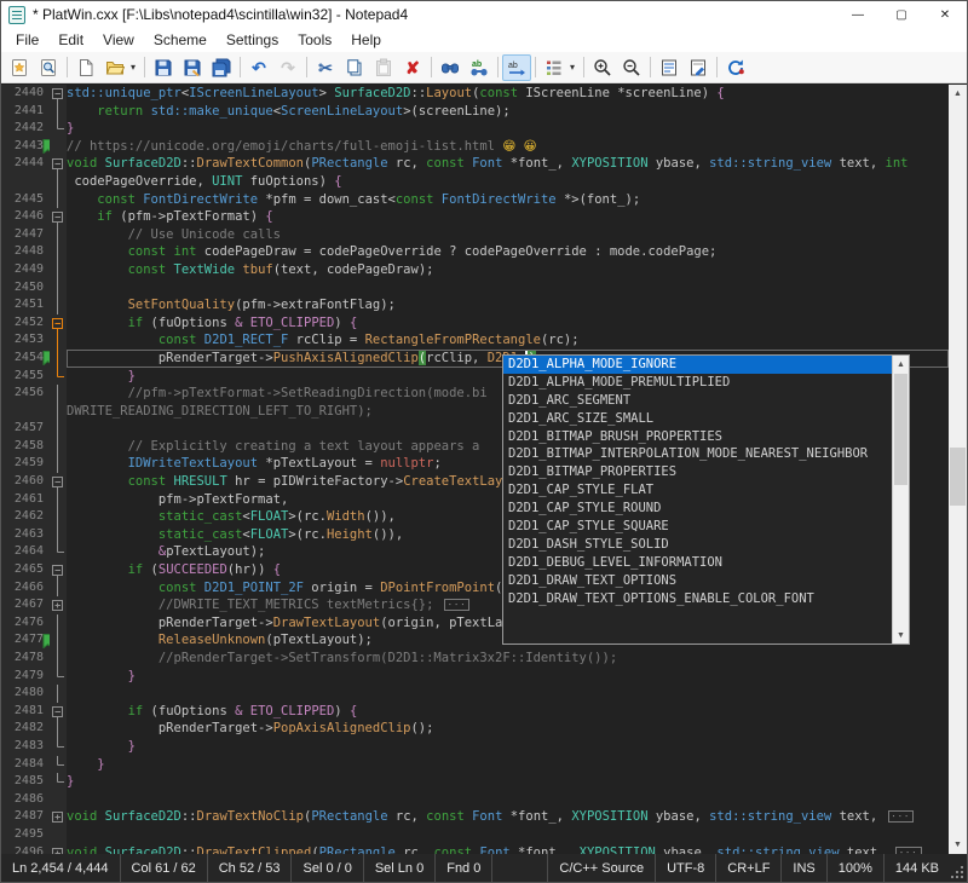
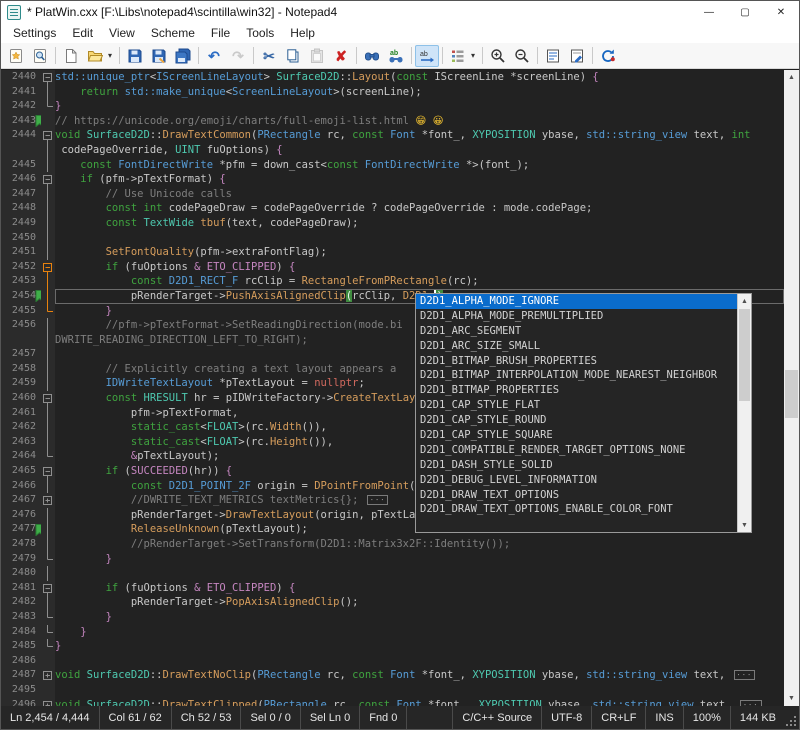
  * PlatWin.cxx [F:\Libs\notepad4\scintilla\win32] - Notepad4
  —
  ▢
  ✕
- File
+ Settings
  Edit
  View
  Scheme
- Settings
+ File
  Tools
  Help
  ▾
  ↶
  ↷
  ✂
  ✘
  ▾
  2440
  std::unique_ptr<IScreenLineLayout> SurfaceD2D::Layout(const IScreenLine *screenLine) {
  2441
  return std::make_unique<ScreenLineLayout>(screenLine);
  2442
  }
  2443
  // https://unicode.org/emoji/charts/full-emoji-list.html 😁 😀
  2444
  void SurfaceD2D::DrawTextCommon(PRectangle rc, const Font *font_, XYPOSITION ybase, std::string_view text, int
  codePageOverride, UINT fuOptions) {
  2445
  const FontDirectWrite *pfm = down_cast<const FontDirectWrite *>(font_);
  2446
  if (pfm->pTextFormat) {
  2447
  // Use Unicode calls
  2448
  const int codePageDraw = codePageOverride ? codePageOverride : mode.codePage;
  2449
  const TextWide tbuf(text, codePageDraw);
  2450
  2451
  SetFontQuality(pfm->extraFontFlag);
  2452
  if (fuOptions & ETO_CLIPPED) {
  2453
  const D2D1_RECT_F rcClip = RectangleFromPRectangle(rc);
  2454
  pRenderTarget->PushAxisAlignedClip(rcClip, D2
  2455
  }
  2456
  //pfm->pTextFormat->SetReadingDirection(mode.bi
  DWRITE_READING_DIRECTION_LEFT_TO_RIGHT);
  2457
  2458
  // Explicitly creating a text layout appears a
  2459
  IDWriteTextLayout *pTextLayout = nullptr;
  2460
  const HRESULT hr = pIDWriteFactory->CreateTextLay
  2461
  pfm->pTextFormat,
  2462
  static_cast<FLOAT>(rc.Width()),
  2463
  static_cast<FLOAT>(rc.Height()),
  2464
  &pTextLayout);
  2465
  if (SUCCEEDED(hr)) {
  2466
  const D2D1_POINT_2F origin = DPointFromPoint(
  2467
  //DWRITE_TEXT_METRICS textMetrics{}; ···
  2476
  pRenderTarget->DrawTextLayout(origin, pTextLa
  2477
  ReleaseUnknown(pTextLayout);
  2478
  //pRenderTarget->SetTransform(D2D1::Matrix3x2F::Identity());
  2479
  }
  2480
  2481
  if (fuOptions & ETO_CLIPPED) {
  2482
  pRenderTarget->PopAxisAlignedClip();
  2483
  }
  2484
  }
  2485
  }
  2486
  2487
  void SurfaceD2D::DrawTextNoClip(PRectangle rc, const Font *font_, XYPOSITION ybase, std::string_view text, ···
  2495
  2496
  void SurfaceD2D::DrawTextClipped(PRectangle rc, const Font *font_, XYPOSITION ybase, std::string_view text, ···
  D2D1_ALPHA_MODE_IGNORE
  D2D1_ALPHA_MODE_PREMULTIPLIED
  D2D1_ARC_SEGMENT
  D2D1_ARC_SIZE_SMALL
  D2D1_BITMAP_BRUSH_PROPERTIES
  D2D1_BITMAP_INTERPOLATION_MODE_NEAREST_NEIGHBOR
  D2D1_BITMAP_PROPERTIES
  D2D1_CAP_STYLE_FLAT
  D2D1_CAP_STYLE_ROUND
  D2D1_CAP_STYLE_SQUARE
+ D2D1_COMPATIBLE_RENDER_TARGET_OPTIONS_NONE
  D2D1_DASH_STYLE_SOLID
  D2D1_DEBUG_LEVEL_INFORMATION
  D2D1_DRAW_TEXT_OPTIONS
  D2D1_DRAW_TEXT_OPTIONS_ENABLE_COLOR_FONT
  Ln 2,454 / 4,444
  Col 61 / 62
  Ch 52 / 53
  Sel 0 / 0
  Sel Ln 0
  Fnd 0
  C/C++ Source
  UTF-8
  CR+LF
  INS
  100%
  144 KB
